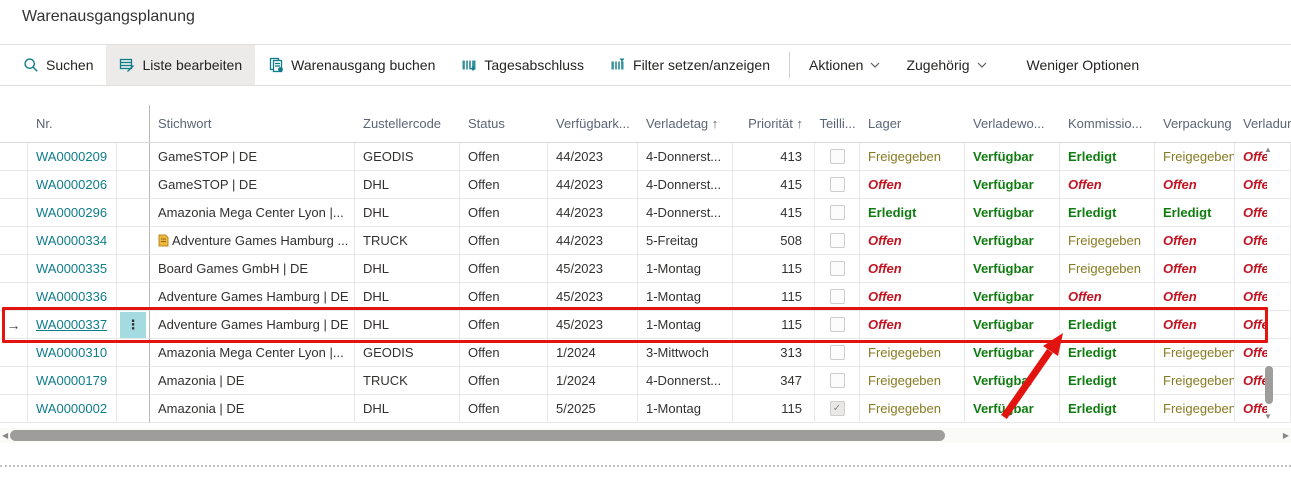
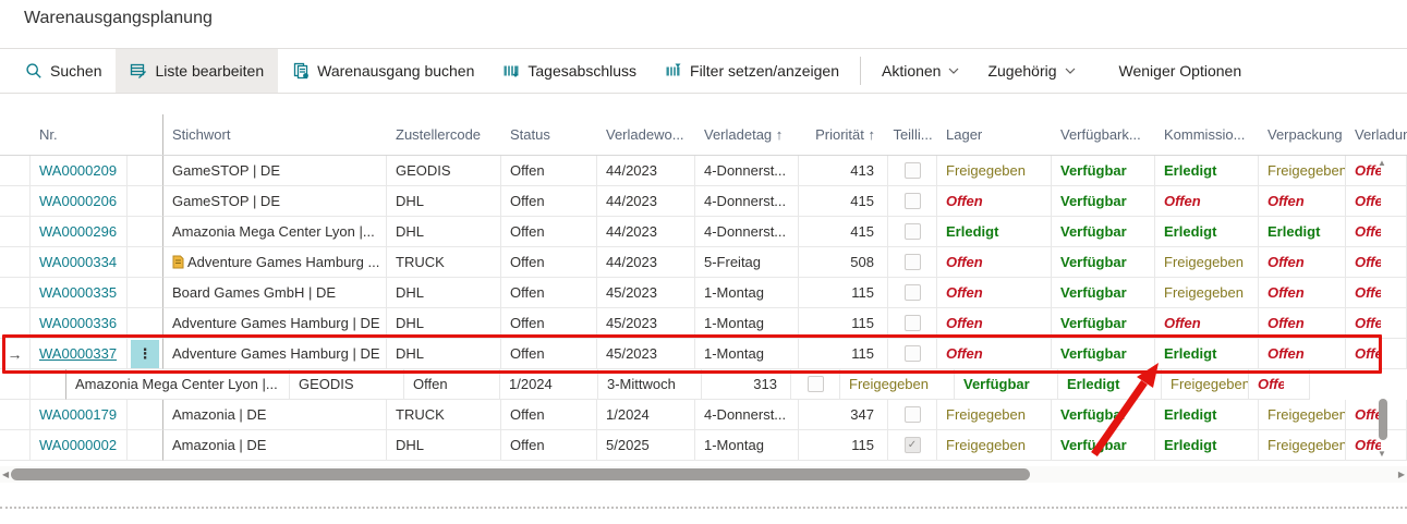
  Warenausgangsplanung
  Suchen
  Liste bearbeiten
  Warenausgang buchen
  Tagesabschluss
  Filter setzen/anzeigen
  Aktionen
  Zugehörig
  Weniger Optionen
  Nr.
  Stichwort
  Zustellercode
  Status
- Verfügbark...
+ Verladewo...
  Verladetag ↑
  Priorität ↑
  Teilli...
  Lager
- Verladewo...
+ Verfügbark...
  Kommissio...
  Verpackung
  Verladu
  WA0000209
  GameSTOP | DE
  GEODIS
  Offen
  44/2023
  4-Donnerst...
  413
  Freigegeben
  Verfügbar
  Erledigt
  Freigegeben
  Offe
  WA0000206
  GameSTOP | DE
  DHL
  Offen
  44/2023
  4-Donnerst...
  415
  Offen
  Verfügbar
  Offen
  Offen
  Offe
  WA0000296
  Amazonia Mega Center Lyon |...
  DHL
  Offen
  44/2023
  4-Donnerst...
  415
  Erledigt
  Verfügbar
  Erledigt
  Erledigt
  Offe
  WA0000334
  Adventure Games Hamburg ...
  TRUCK
  Offen
  44/2023
  5-Freitag
  508
  Offen
  Verfügbar
  Freigegeben
  Offen
  Offe
  WA0000335
  Board Games GmbH | DE
  DHL
  Offen
  45/2023
  1-Montag
  115
  Offen
  Verfügbar
  Freigegeben
  Offen
  Offe
  WA0000336
  Adventure Games Hamburg | DE
  DHL
  Offen
  45/2023
  1-Montag
  115
  Offen
  Verfügbar
  Offen
  Offen
  Offe
  →
  WA0000337
  ⋮
  Adventure Games Hamburg | DE
  DHL
  Offen
  45/2023
  1-Montag
  115
  Offen
  Verfügbar
  Erledigt
  Offen
  Offe
- WA0000310
  Amazonia Mega Center Lyon |...
  GEODIS
  Offen
  1/2024
  3-Mittwoch
  313
  Freigegeben
  Verfügbar
  Erledigt
  Freigegeben
  Offe
  WA0000179
  Amazonia | DE
  TRUCK
  Offen
  1/2024
  4-Donnerst...
  347
  Freigegeben
  Verfügba
  Erledigt
  Freigegeben
  WA0000002
  Amazonia | DE
  DHL
  Offen
  5/2025
  1-Montag
  115
  ✓
  Freigegeben
  Verfübar
  Erledigt
  Freigegeben
  Offe
  ▲
  ▼
  ◀
  ▶
